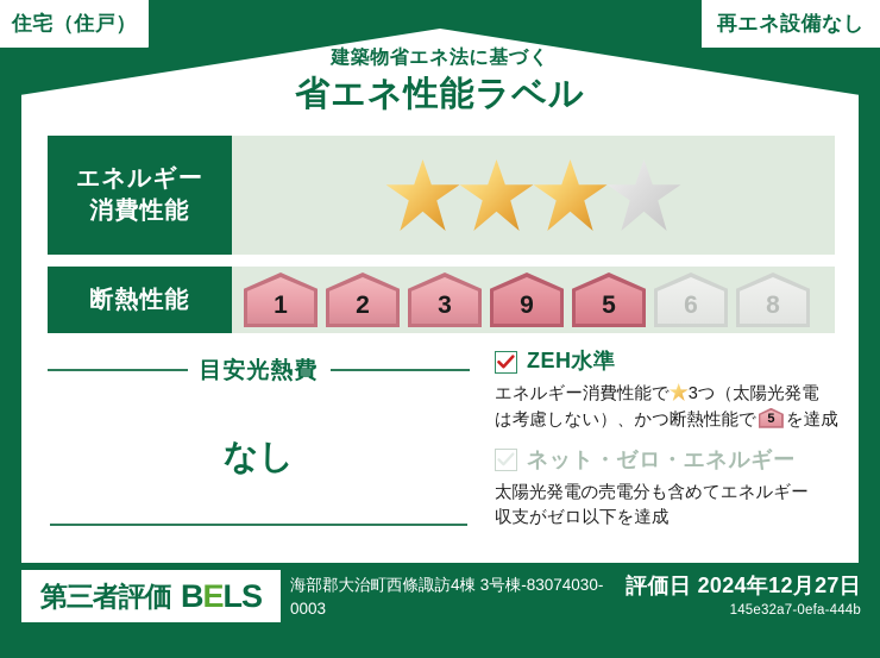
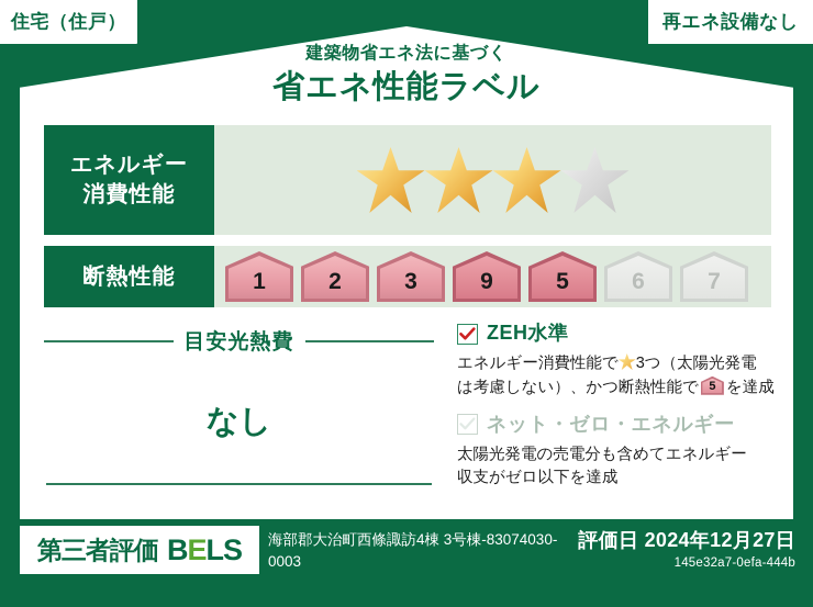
  住宅（住戸）
  再エネ設備なし
  建築物省エネ法に基づく
  省エネ性能ラベル
  エネルギー
  消費性能
  断熱性能
  1
  2
  3
  9
  5
  6
- 8
+ 7
  目安光熱費
  なし
  ZEH水準
  エネルギー消費性能で 3つ（太陽光発電
  は考慮しない）、かつ断熱性能で
  5
  を達成
  ネット・ゼロ・エネルギー
  太陽光発電の売電分も含めてエネルギー
  収支がゼロ以下を達成
  第三者評価
  BELS
  海部郡大治町西條諏訪4棟 3号棟-83074030-0003
  評価日 2024年12月27日
  145e32a7-0efa-444b
